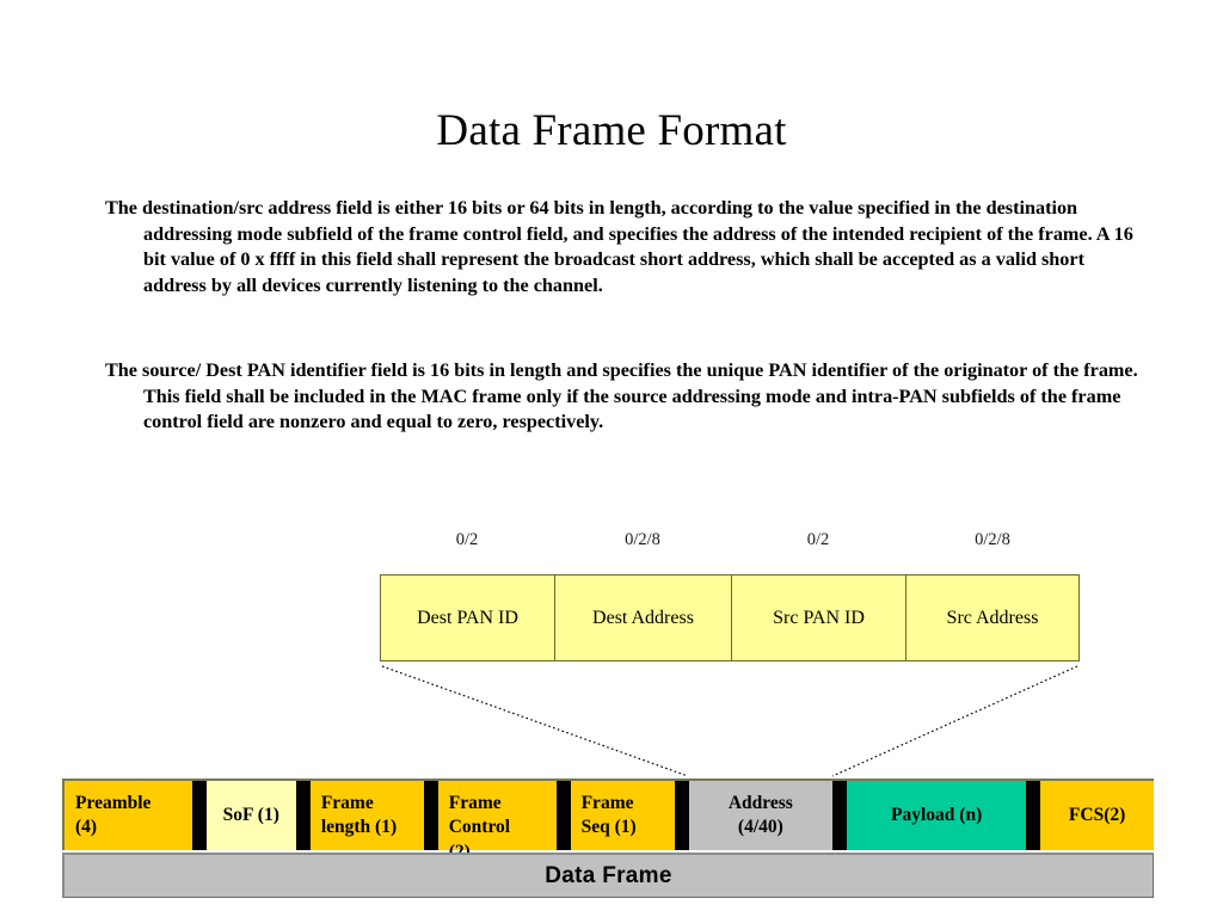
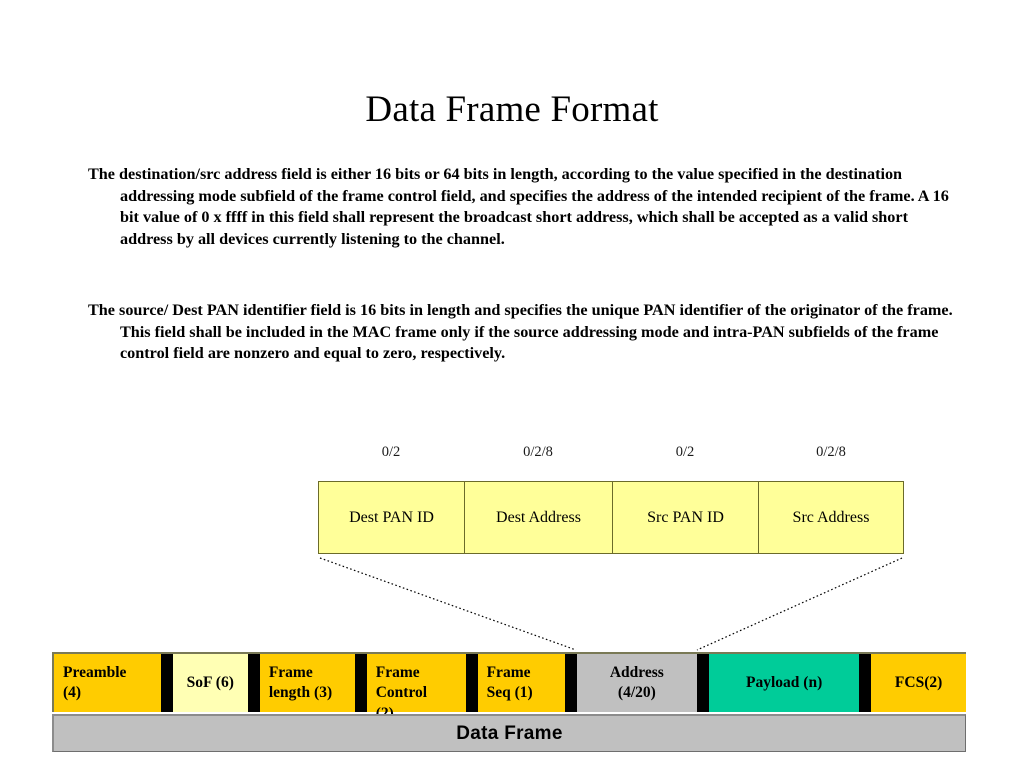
  Data Frame Format
  The destination/src address field is either 16 bits or 64 bits in length, according to the value specified in the destination addressing mode subfield of the frame control field, and specifies the address of the intended recipient of the frame. A 16 bit value of 0 x ffff in this field shall represent the broadcast short address, which shall be accepted as a valid short address by all devices currently listening to the channel.
  The source/ Dest PAN identifier field is 16 bits in length and specifies the unique PAN identifier of the originator of the frame. This field shall be included in the MAC frame only if the source addressing mode and intra-PAN subfields of the frame control field are nonzero and equal to zero, respectively.
  0/2
  0/2/8
  0/2
  0/2/8
  Dest PAN ID
  Dest Address
  Src PAN ID
  Src Address
  Preamble
  (4)
- SoF (1)
+ SoF (6)
  Frame
- length (1)
+ length (3)
  Frame
  Control
  Frame
  Seq (1)
  Address
- (4/40)
+ (4/20)
  Payload (n)
  FCS(2)
  Data Frame
